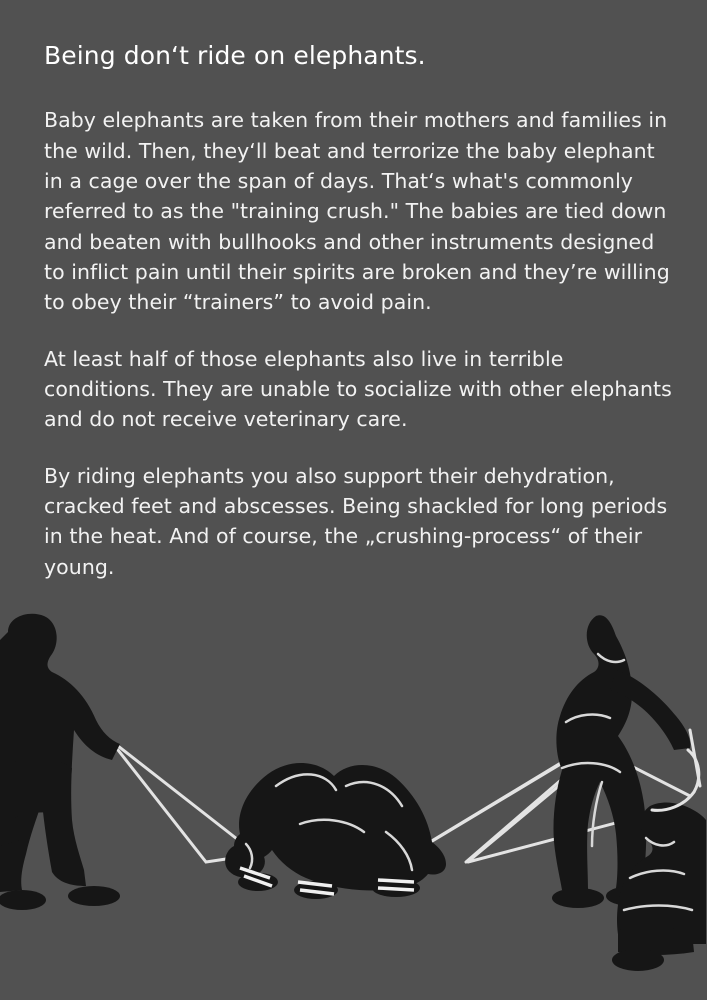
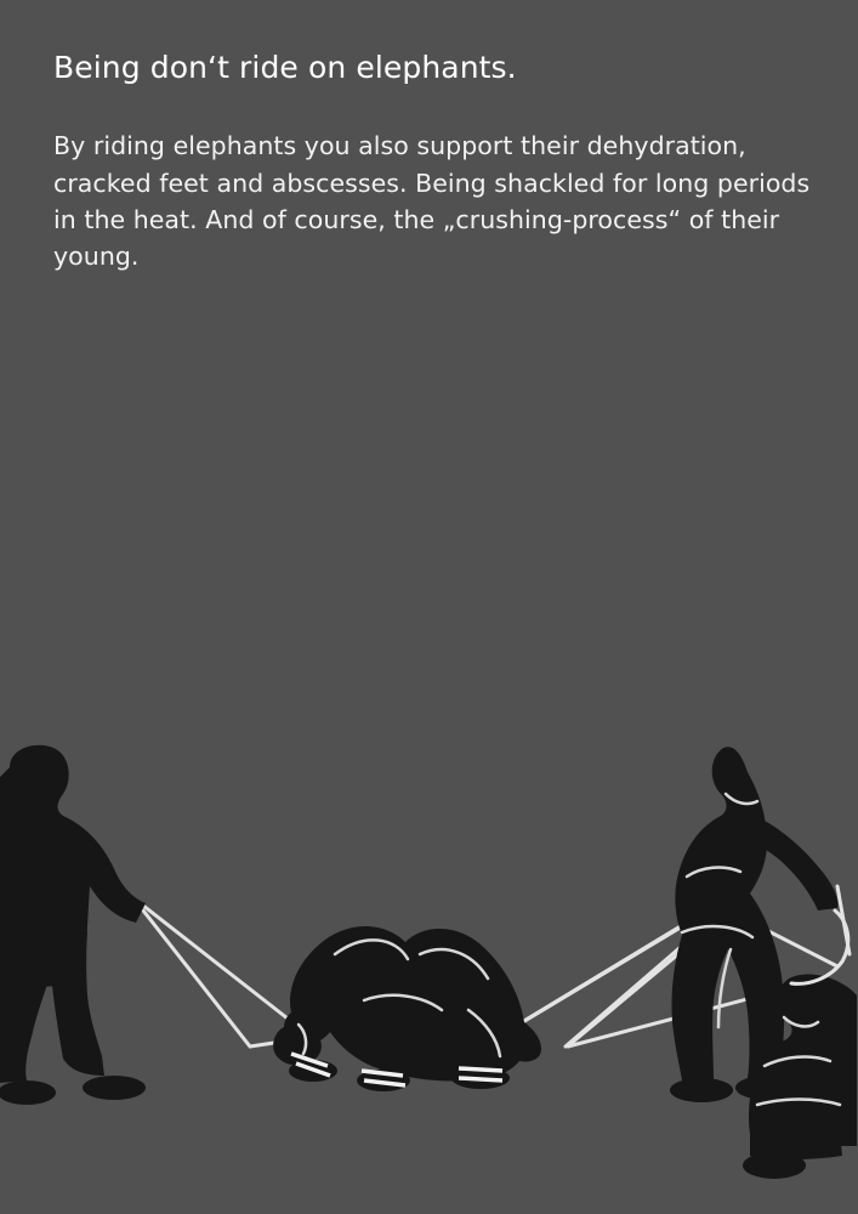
  Being don‘t ride on elephants.
- Baby elephants are taken from their mothers and families in the wild. Then, they‘ll beat and terrorize the baby elephant in a cage over the span of days. That‘s what's commonly referred to as the "training crush." The babies are tied down and beaten with bullhooks and other instruments designed to inflict pain until their spirits are broken and they’re willing to obey their “trainers” to avoid pain.
- At least half of those elephants also live in terrible conditions. They are unable to socialize with other elephants and do not receive veterinary care.
  By riding elephants you also support their dehydration, cracked feet and abscesses. Being shackled for long periods in the heat. And of course, the „crushing-process“ of their young.
